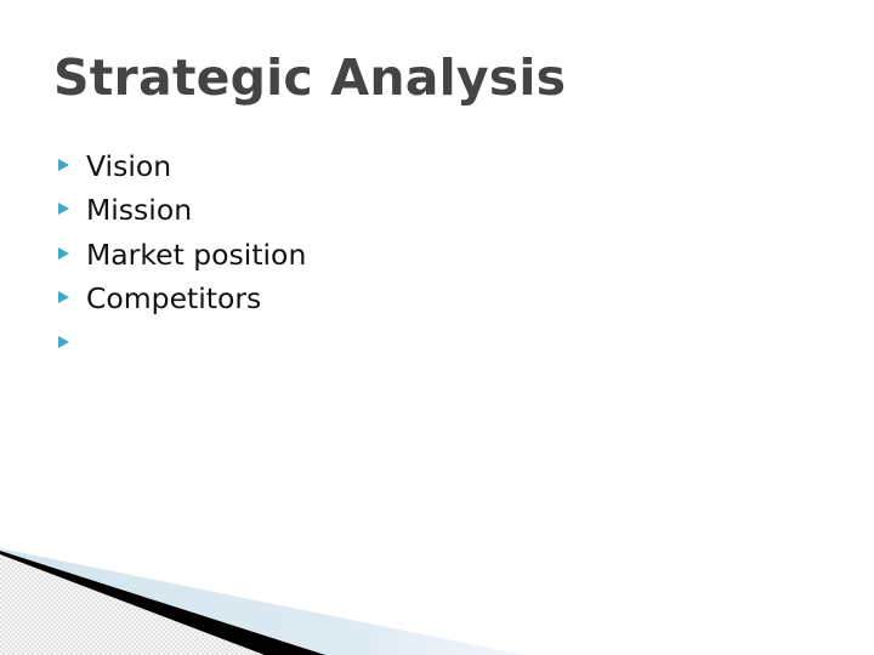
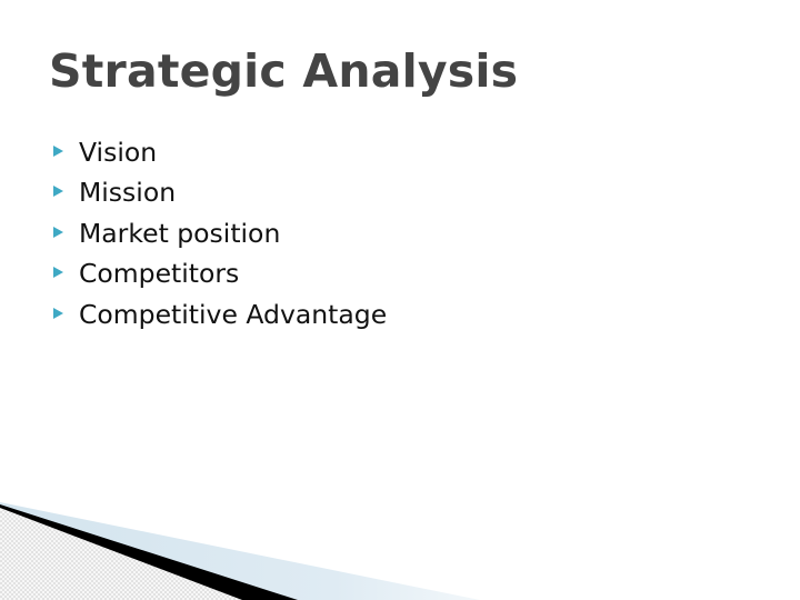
  Strategic Analysis
  Vision
  Mission
  Market position
  Competitors
+ Competitive Advantage
